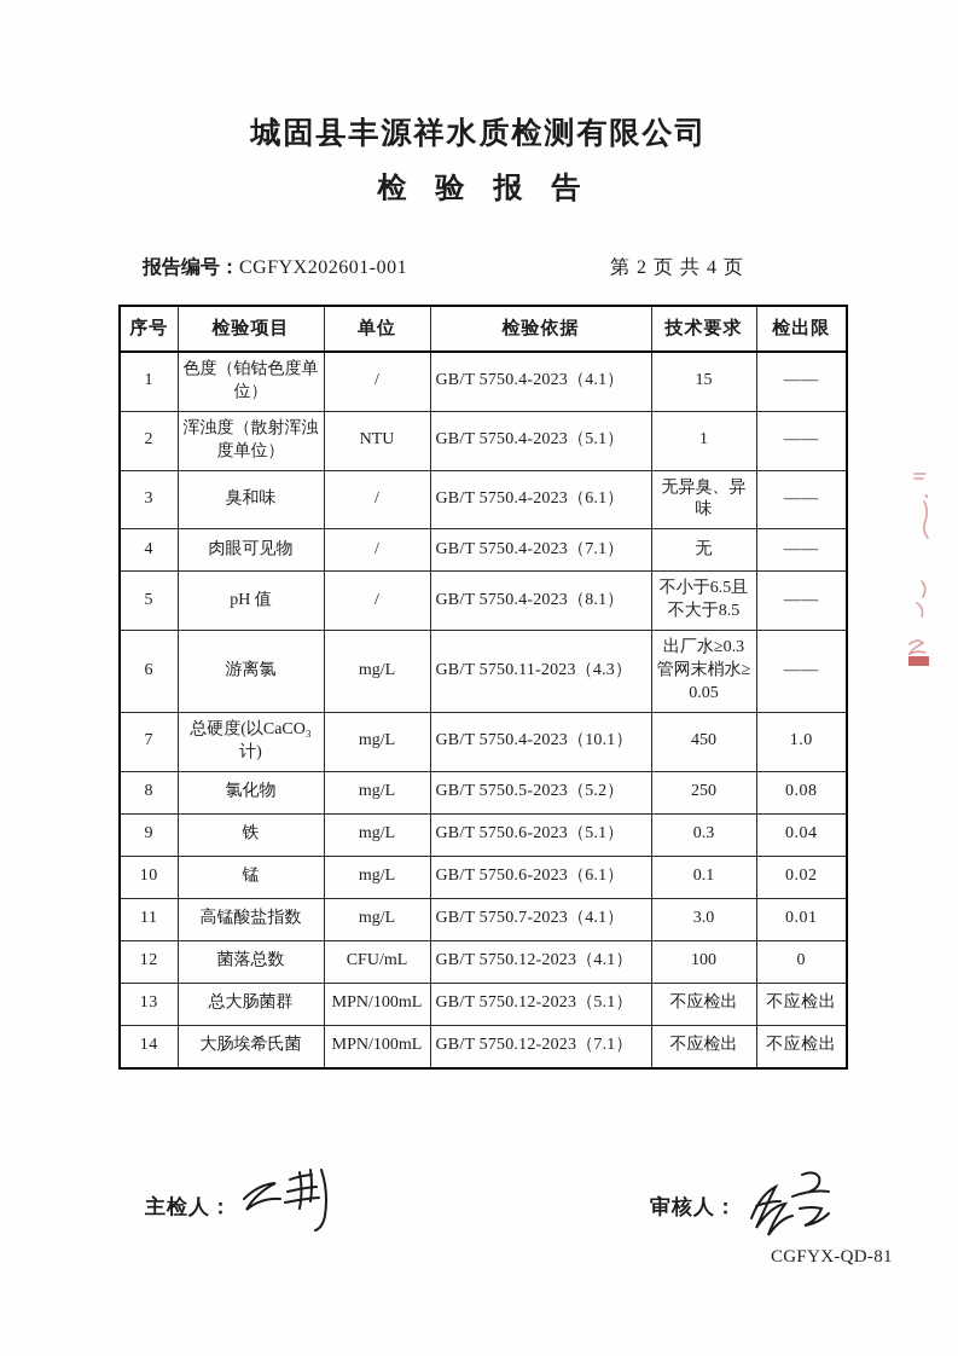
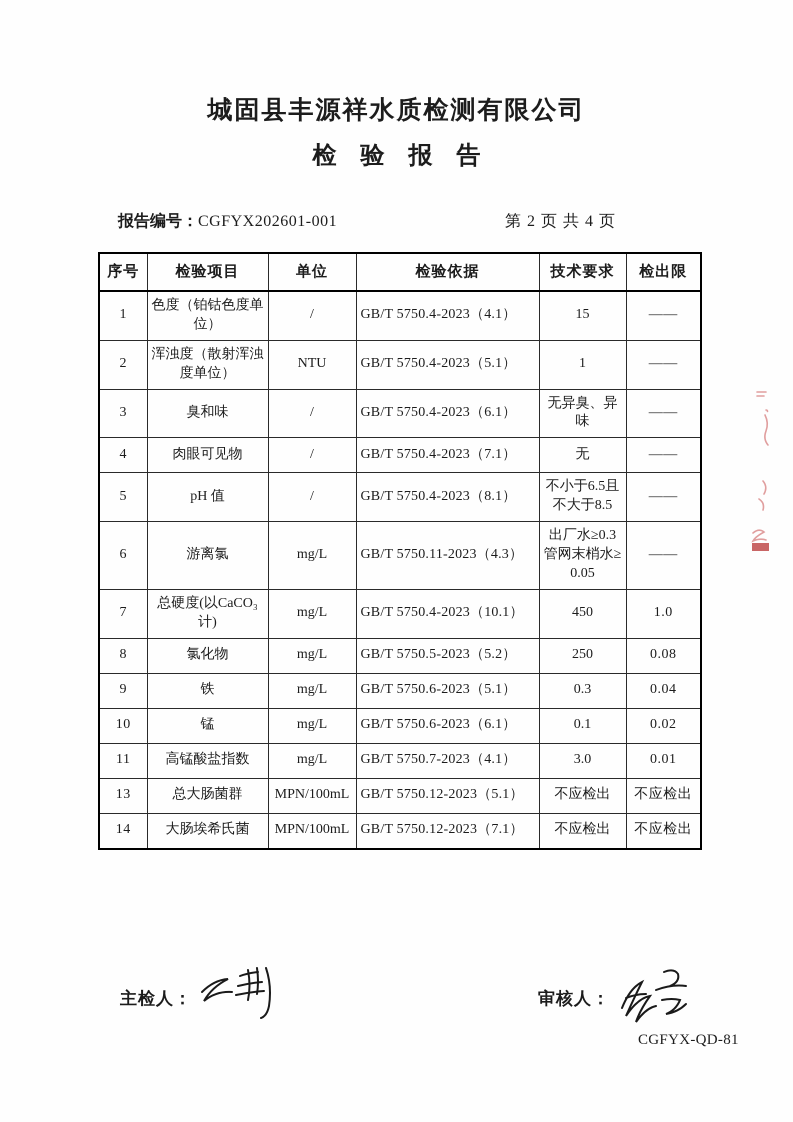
  城固县丰源祥水质检测有限公司
  检 验 报 告
  报告编号：CGFYX202601-001
  第 2 页 共 4 页
  序号	检验项目	单位	检验依据	技术要求	检出限
  1	色度（铂钴色度单位）	/	GB/T 5750.4-2023（4.1）	15	——
  2	浑浊度（散射浑浊度单位）	NTU	GB/T 5750.4-2023（5.1）	1	——
  3	臭和味	/	GB/T 5750.4-2023（6.1）	无异臭、异味	——
  4	肉眼可见物	/	GB/T 5750.4-2023（7.1）	无	——
  5	pH 值	/	GB/T 5750.4-2023（8.1）	不小于6.5且 不大于8.5	——
  6	游离氯	mg/L	GB/T 5750.11-2023（4.3）	出厂水≥0.3 管网末梢水≥ 0.05	——
  7	总硬度(以CaCO₃计)	mg/L	GB/T 5750.4-2023（10.1）	450	1.0
  8	氯化物	mg/L	GB/T 5750.5-2023（5.2）	250	0.08
  9	铁	mg/L	GB/T 5750.6-2023（5.1）	0.3	0.04
  10	锰	mg/L	GB/T 5750.6-2023（6.1）	0.1	0.02
  11	高锰酸盐指数	mg/L	GB/T 5750.7-2023（4.1）	3.0	0.01
- 12	菌落总数	CFU/mL	GB/T 5750.12-2023（4.1）	100	0
  13	总大肠菌群	MPN/100mL	GB/T 5750.12-2023（5.1）	不应检出	不应检出
  14	大肠埃希氏菌	MPN/100mL	GB/T 5750.12-2023（7.1）	不应检出	不应检出
  主检人：
  审核人：
  CGFYX-QD-81
